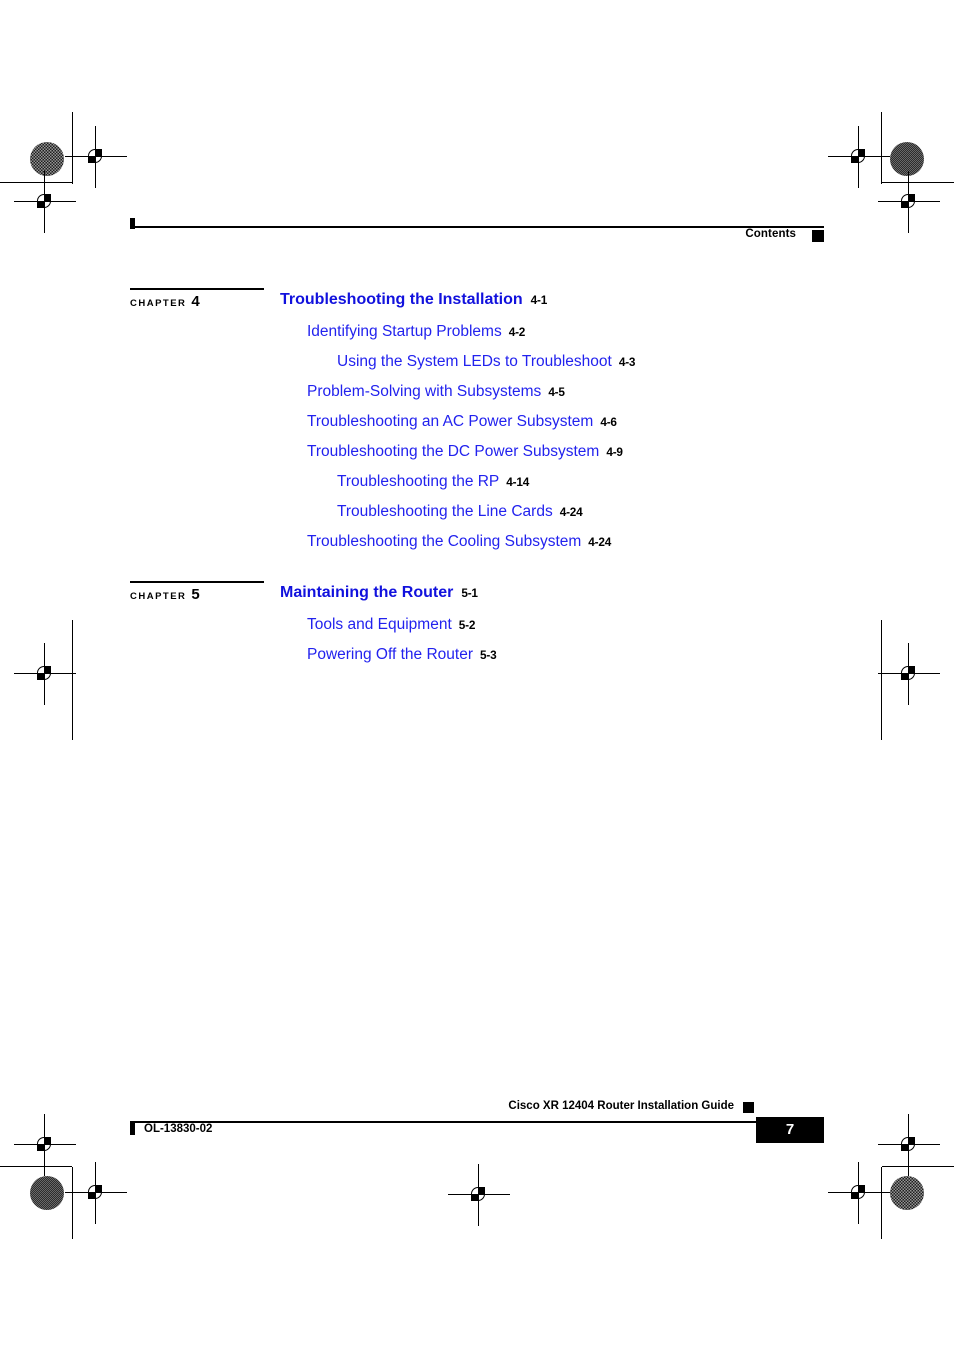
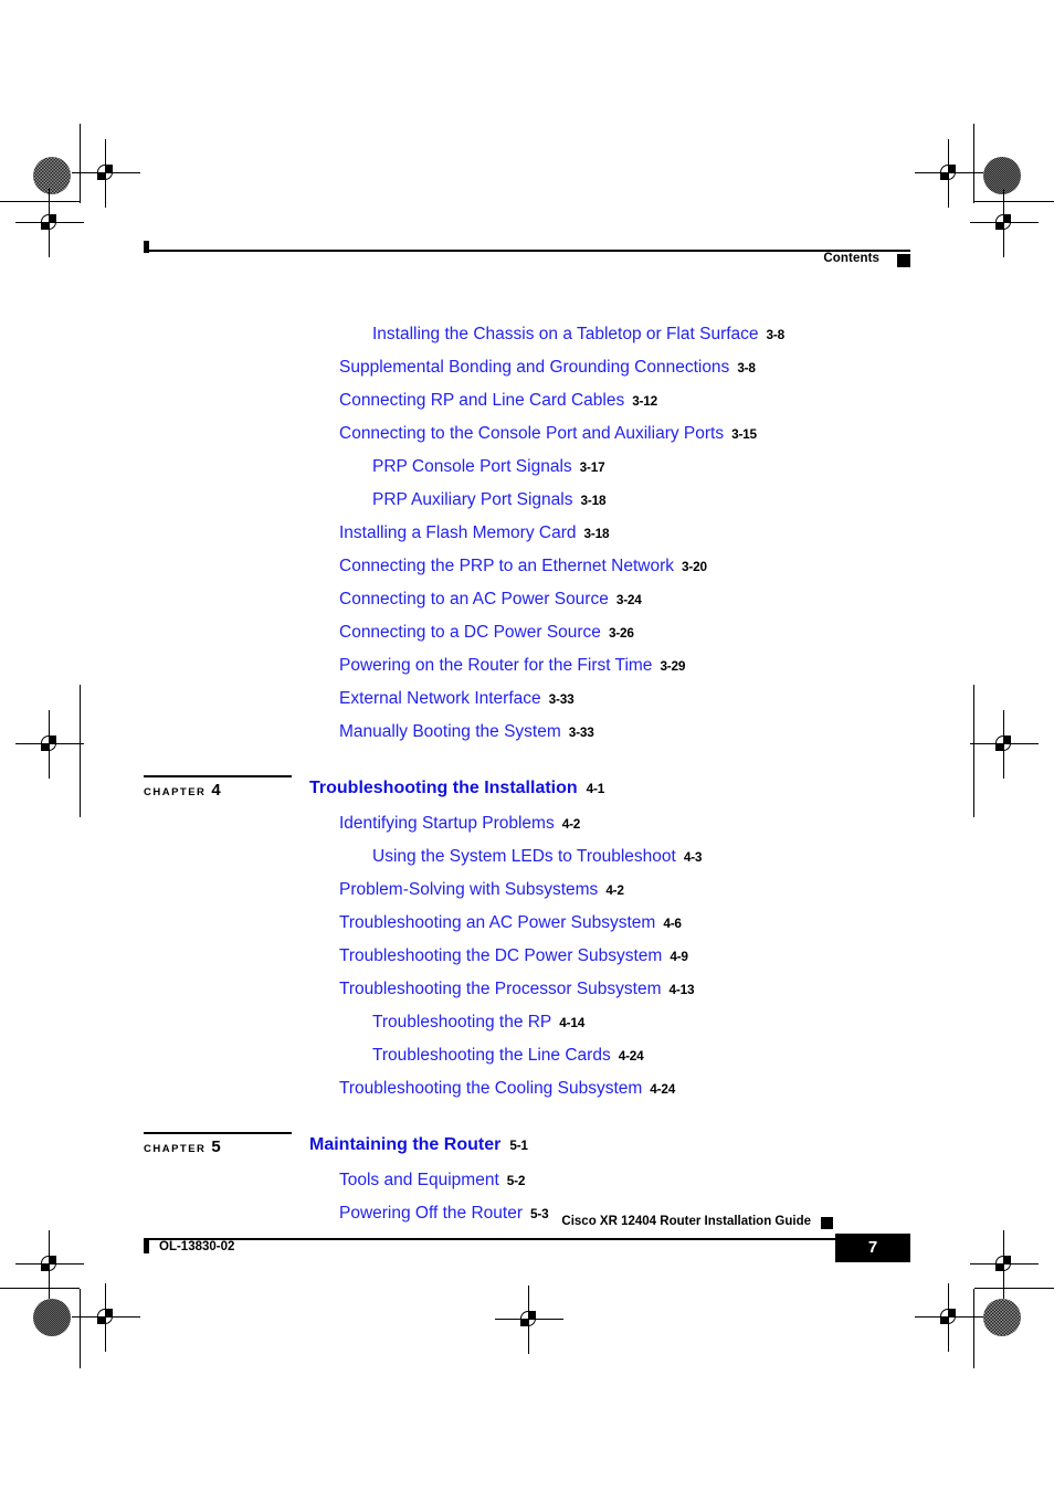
  Contents
+ Installing the Chassis on a Tabletop or Flat Surface 3-8
+ Supplemental Bonding and Grounding Connections 3-8
+ Connecting RP and Line Card Cables 3-12
+ Connecting to the Console Port and Auxiliary Ports 3-15
+ PRP Console Port Signals 3-17
+ PRP Auxiliary Port Signals 3-18
+ Installing a Flash Memory Card 3-18
+ Connecting the PRP to an Ethernet Network 3-20
+ Connecting to an AC Power Source 3-24
+ Connecting to a DC Power Source 3-26
+ Powering on the Router for the First Time 3-29
+ External Network Interface 3-33
+ Manually Booting the System 3-33
  CHAPTER 4
  Troubleshooting the Installation 4-1
  Identifying Startup Problems 4-2
  Using the System LEDs to Troubleshoot 4-3
- Problem-Solving with Subsystems 4-5
+ Problem-Solving with Subsystems 4-2
  Troubleshooting an AC Power Subsystem 4-6
  Troubleshooting the DC Power Subsystem 4-9
+ Troubleshooting the Processor Subsystem 4-13
  Troubleshooting the RP 4-14
  Troubleshooting the Line Cards 4-24
  Troubleshooting the Cooling Subsystem 4-24
  CHAPTER 5
  Maintaining the Router 5-1
  Tools and Equipment 5-2
  Powering Off the Router 5-3
  Cisco XR 12404 Router Installation Guide
  OL-13830-02
  7
